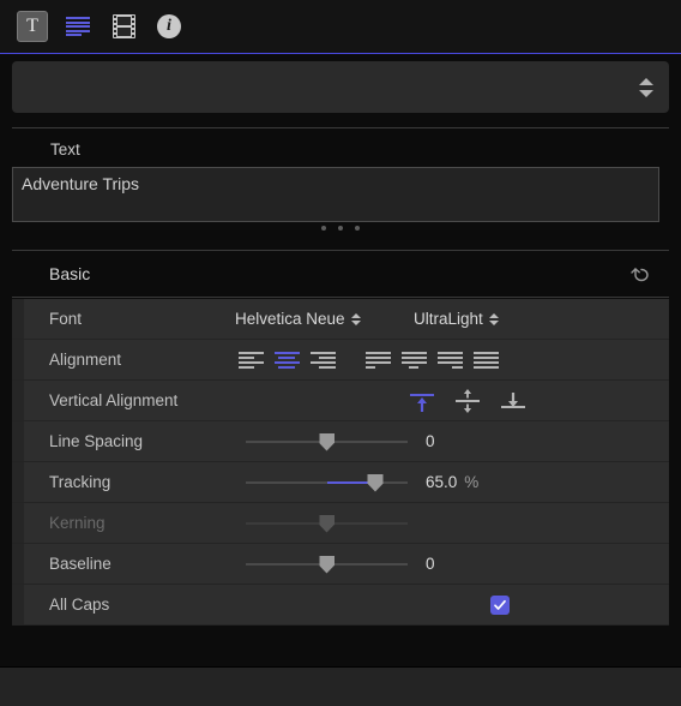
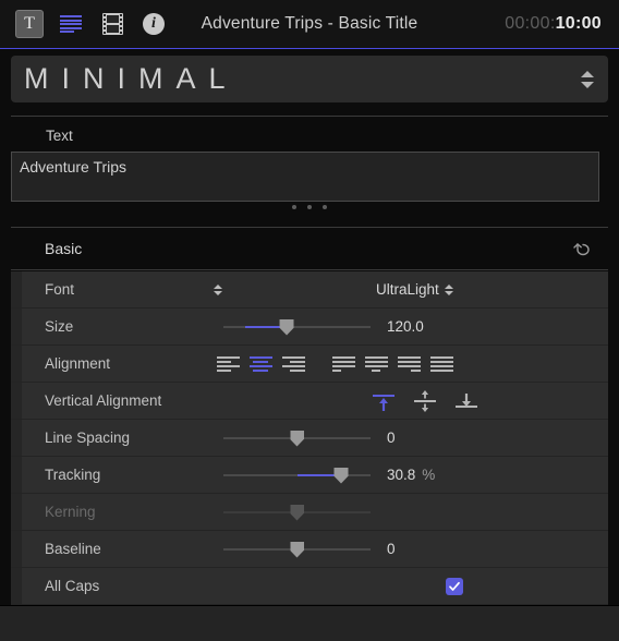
  T
  i
+ Adventure Trips - Basic Title
+ 00:00:10:00
+ MINIMAL
  Text
  Adventure Trips
  Basic
  Font
- Helvetica Neue
  UltraLight
+ Size
+ 120.0
  Alignment
  Vertical Alignment
  Line Spacing
  0
  Tracking
- 65.0 %
+ 30.8 %
  Kerning
  Baseline
  0
  All Caps
